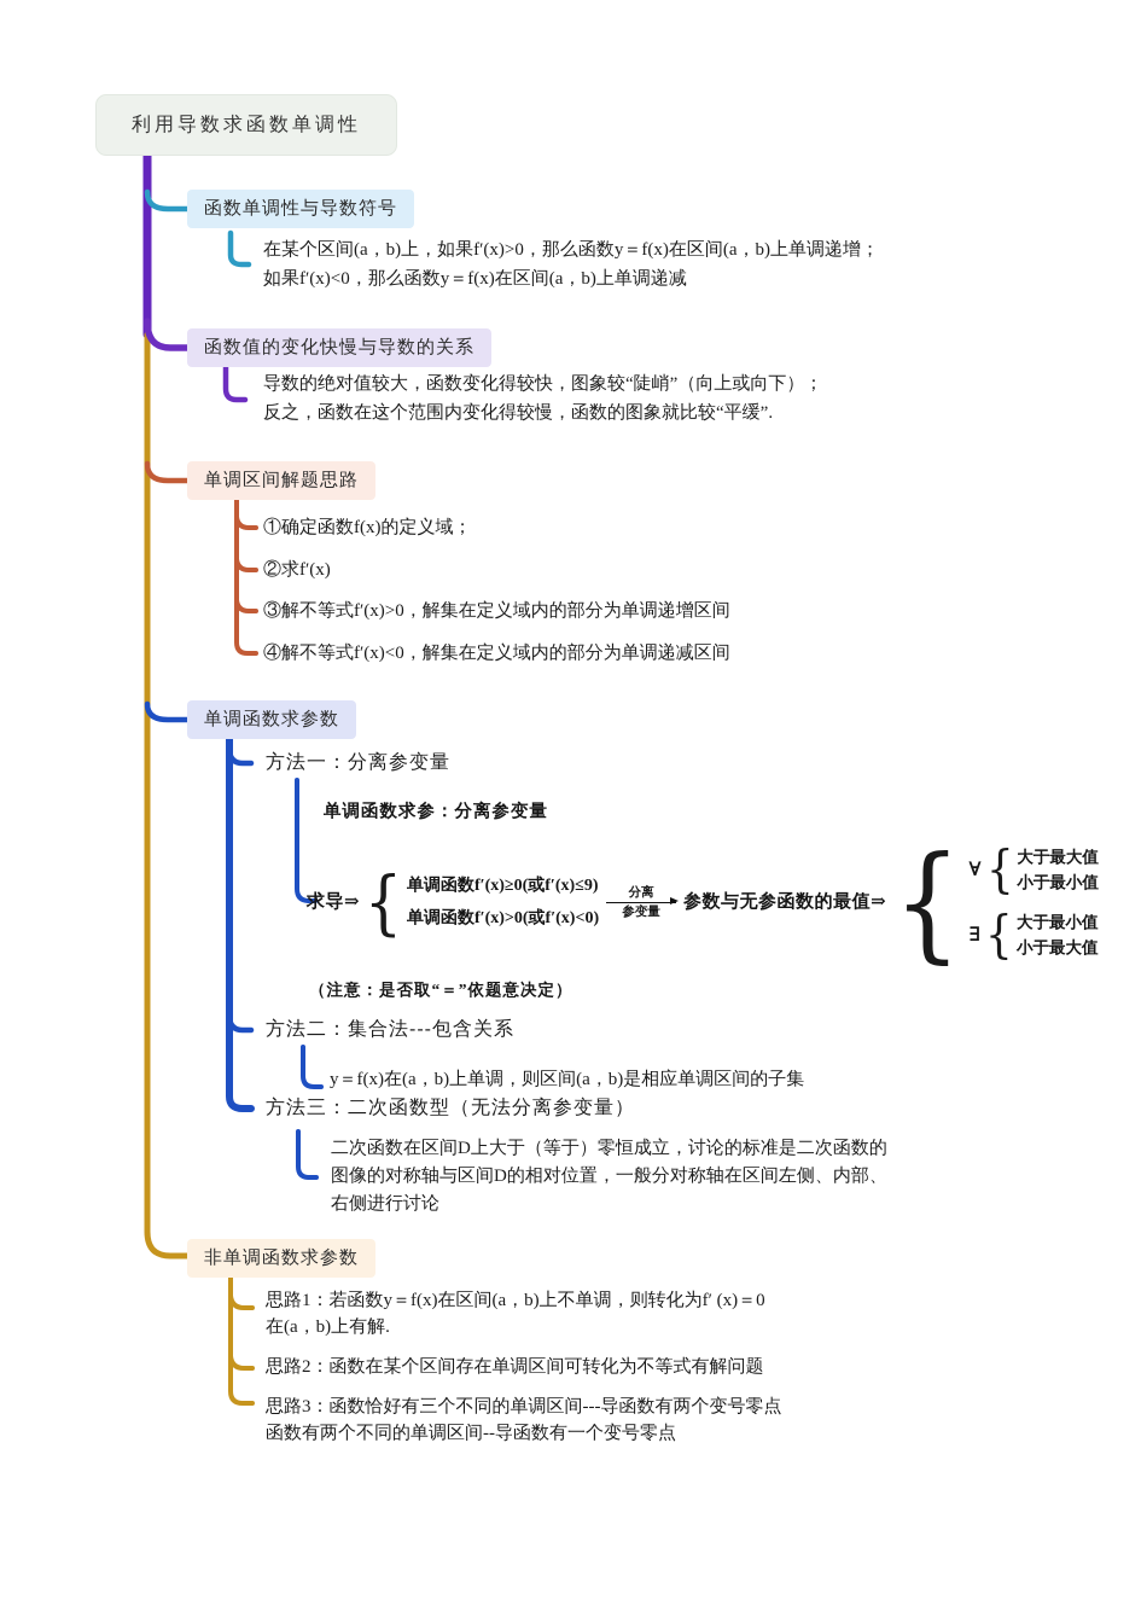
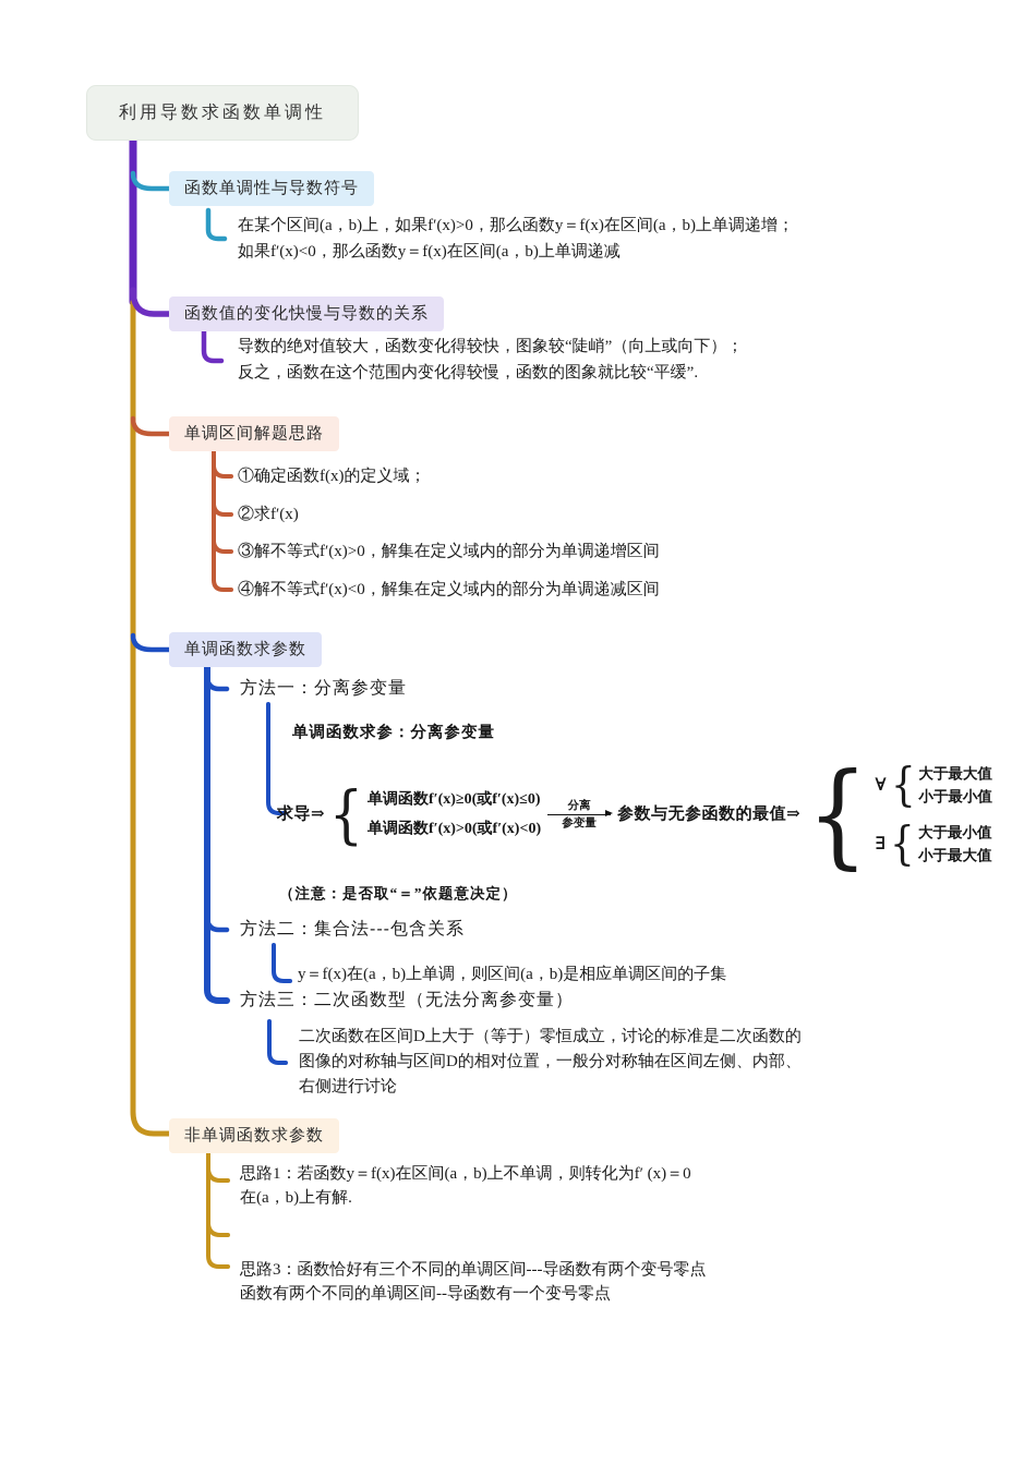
  利用导数求函数单调性
  函数单调性与导数符号
  在某个区间(a，b)上，如果f′(x)>0，那么函数y＝f(x)在区间(a，b)上单调递增；
  如果f′(x)<0，那么函数y＝f(x)在区间(a，b)上单调递减
  函数值的变化快慢与导数的关系
  导数的绝对值较大，函数变化得较快，图象较“陡峭”（向上或向下）；
  反之，函数在这个范围内变化得较慢，函数的图象就比较“平缓”.
  单调区间解题思路
  ①确定函数f(x)的定义域；
  ②求f′(x)
  ③解不等式f′(x)>0，解集在定义域内的部分为单调递增区间
  ④解不等式f′(x)<0，解集在定义域内的部分为单调递减区间
  单调函数求参数
  方法一：分离参变量
  单调函数求参：分离参变量
  求导⇒
  {
- 单调函数f′(x)≥0(或f′(x)≤9)
+ 单调函数f′(x)≥0(或f′(x)≤0)
  单调函数f′(x)>0(或f′(x)<0)
  分离
  参变量
  参数与无参函数的最值⇒
  {
  ∀
  {
  大于最大值
  小于最小值
  ∃
  {
  大于最小值
  小于最大值
  （注意：是否取“＝”依题意决定）
  方法二：集合法---包含关系
  y＝f(x)在(a，b)上单调，则区间(a，b)是相应单调区间的子集
  方法三：二次函数型（无法分离参变量）
  二次函数在区间D上大于（等于）零恒成立，讨论的标准是二次函数的
  图像的对称轴与区间D的相对位置，一般分对称轴在区间左侧、内部、
  右侧进行讨论
  非单调函数求参数
  思路1：若函数y＝f(x)在区间(a，b)上不单调，则转化为f′ (x)＝0
  在(a，b)上有解.
- 思路2：函数在某个区间存在单调区间可转化为不等式有解问题
  思路3：函数恰好有三个不同的单调区间---导函数有两个变号零点
  函数有两个不同的单调区间--导函数有一个变号零点
